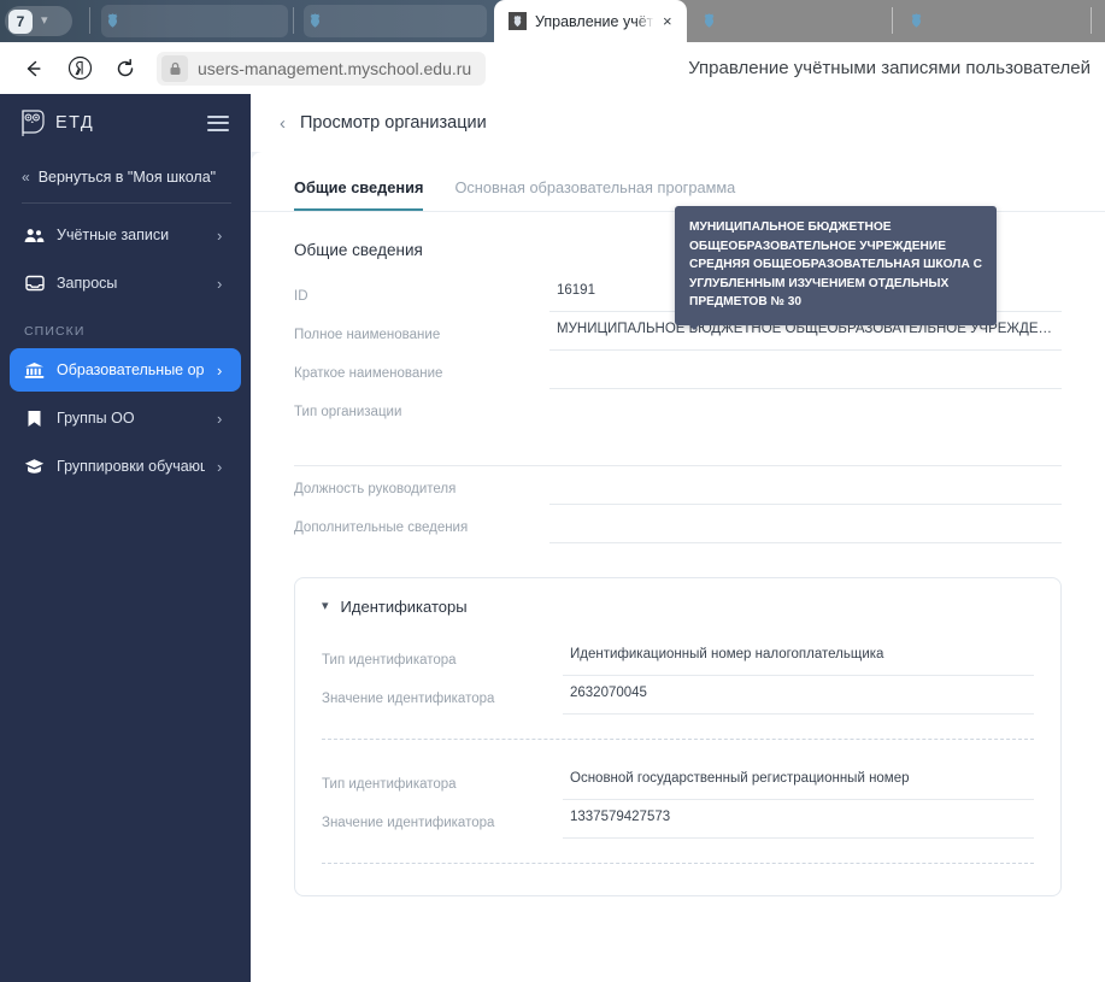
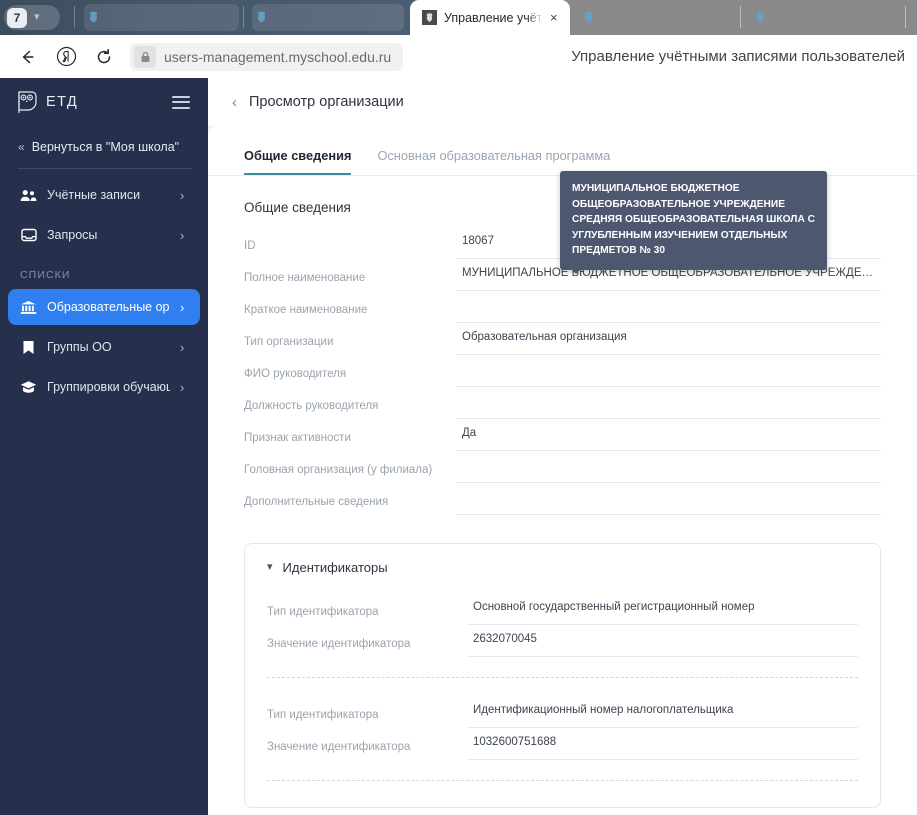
  7
  ▾
  Управление учёт
  ×
  users-management.myschool.edu.ru
  Управление учётными записями пользователей
  ЕТД
  «
  Вернуться в "Моя школа"
  Учётные записи
  ›
  Запросы
  ›
  СПИСКИ
  ›
  Группы ОО
  ›
  Группировки обучаю
  ›
  ‹
  Просмотр организации
  Общие сведения
  Основная образовательная программа
  Общие сведения
  МУНИЦИПАЛЬНОЕ БЮДЖЕТНОЕ ОБЩЕОБРАЗОВАТЕЛЬНОЕ УЧРЕЖДЕНИЕ СРЕДНЯЯ ОБЩЕОБРАЗОВАТЕЛЬНАЯ ШКОЛА С УГЛУБЛЕННЫМ ИЗУЧЕНИЕМ ОТДЕЛЬНЫХ ПРЕДМЕТОВ № 30
  ID
- 16191
+ 18067
  Полное наименование
  МУНИЦИПАЛЬНОЕЮДЖЕТНОЕ ОБЩЕОБРАЗОВАТЕЛЬНОЕ УЧРЕЖДЕНИ
  Краткое наименование
  Тип организации
+ Образовательная организация
+ ФИО руководителя
  Должность руководителя
+ Признак активности
+ Да
+ Головная организация (у филиала)
  Дополнительные сведения
  ▾
  Идентификаторы
  Тип идентификатора
- Идентификационный номер налогоплательщика
+ Основной государственный регистрационный номер
  Значение идентификатора
  2632070045
  Тип идентификатора
- Основной государственный регистрационный номер
+ Идентификационный номер налогоплательщика
  Значение идентификатора
- 1337579427573
+ 1032600751688
